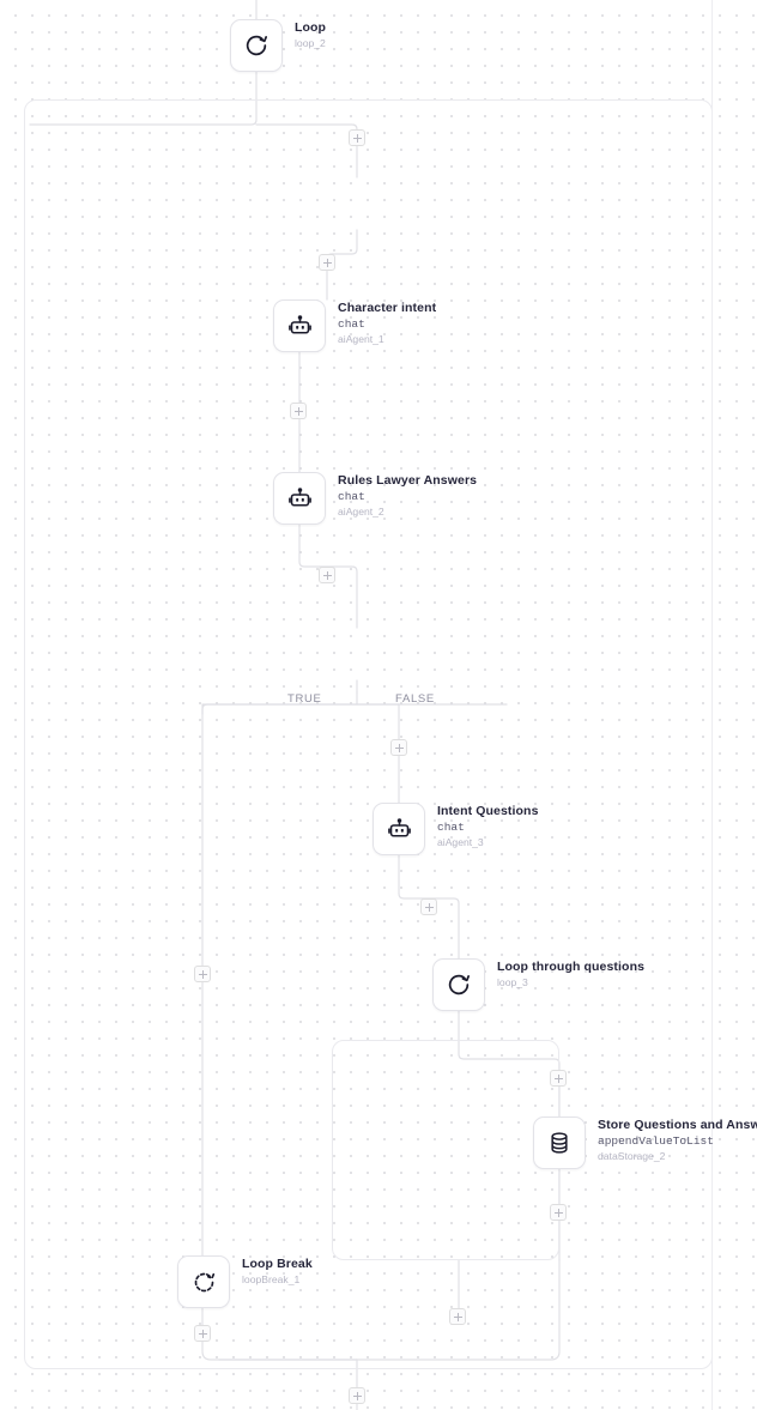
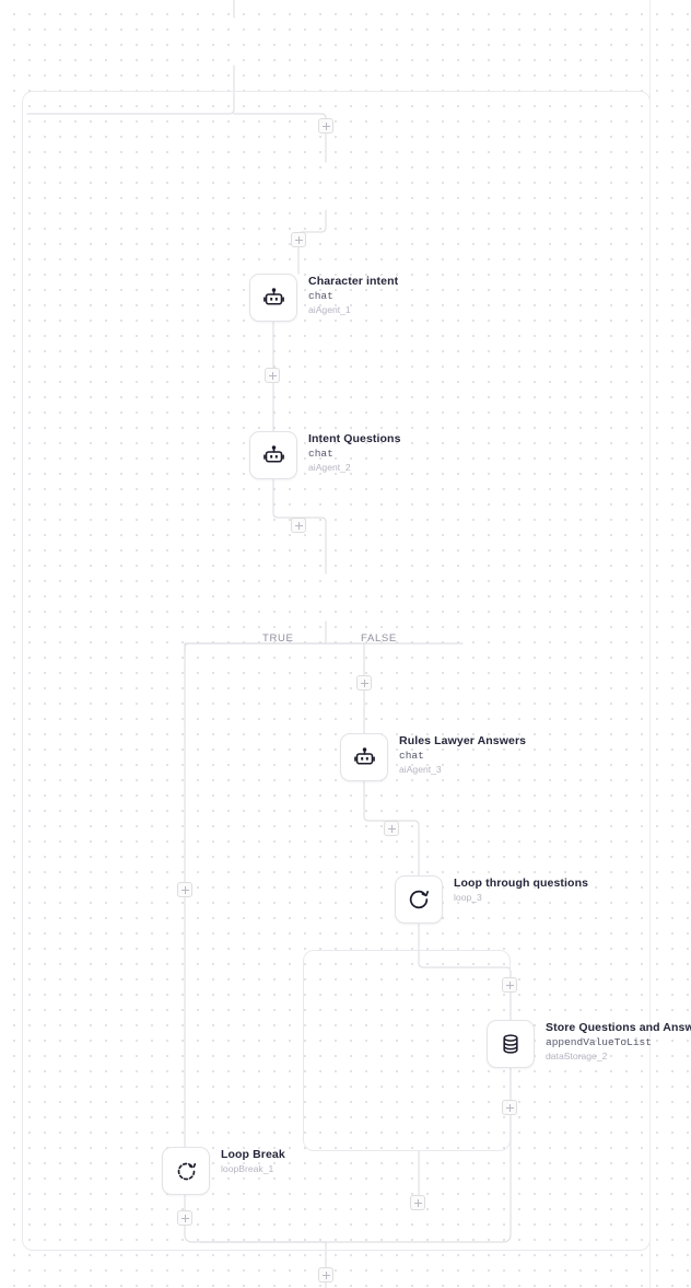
- Loop
- loop_2
  Character intent
  chat
  aiAgent_1
- Rules Lawyer Answers
+ Intent Questions
  chat
  aiAgent_2
- Intent Questions
+ Rules Lawyer Answers
  chat
  aiAgent_3
  Loop through questions
  loop_3
  Store Questions and Answ
  appendValueToList
  dataStorage_2
  Loop Break
  loopBreak_1
  TRUE
  FALSE
